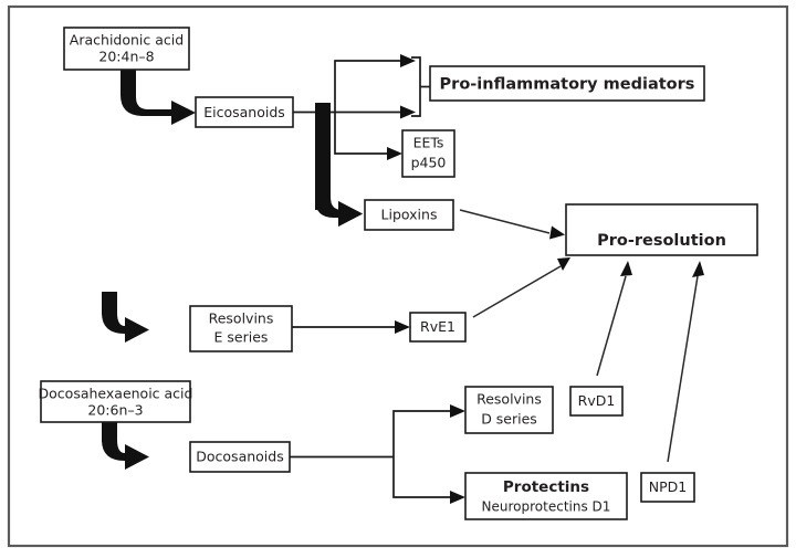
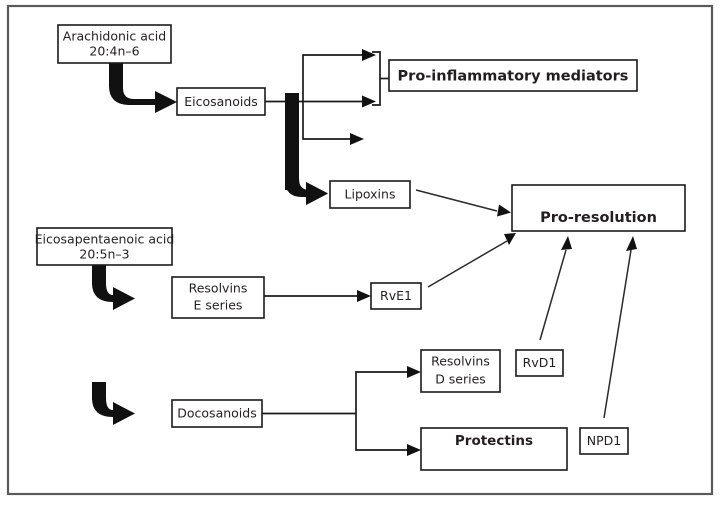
  Arachidonic acid
- 20:4n–8
+ 20:4n–6
  Eicosanoids
  Pro-inflammatory mediators
- EETs
- p450
  Lipoxins
  Pro-resolution
+ Eicosapentaenoic acid
+ 20:5n–3
  Resolvins
  E series
  RvE1
- Docosahexaenoic acid
- 20:6n–3
  Docosanoids
  Resolvins
  D series
  RvD1
  Protectins
- Neuroprotectins D1
  NPD1
